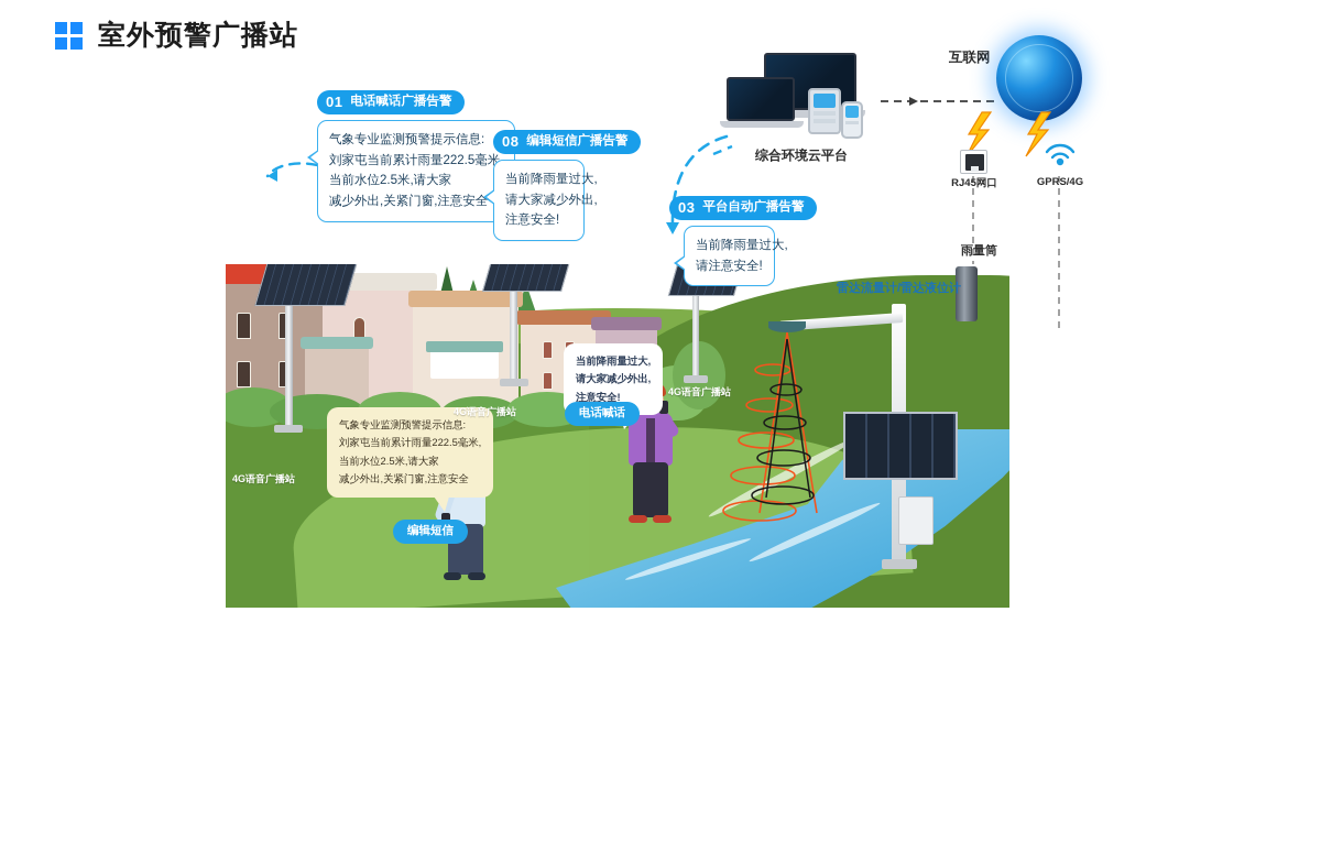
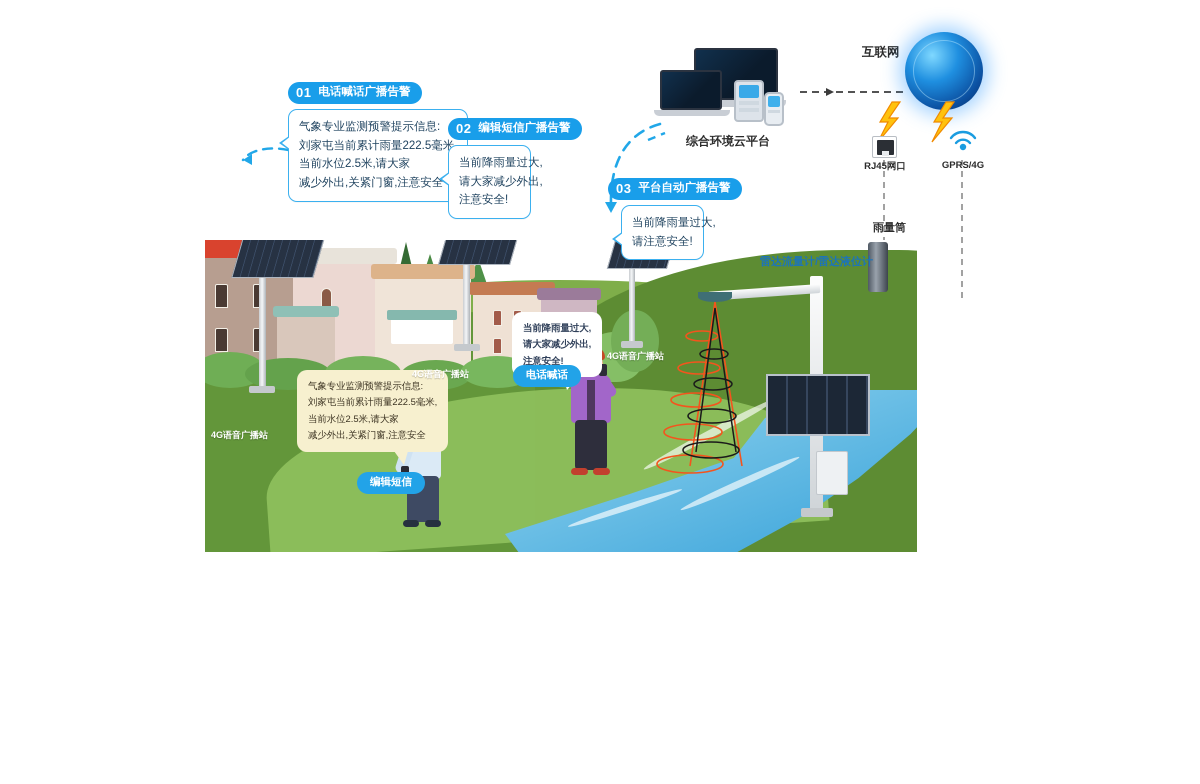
- 室外预警广播站
  气象专业监测预警提示信息:
  刘家屯当前累计雨量222.5毫米,
  当前水位2.5米,请大家
  减少外出,关紧门窗,注意安全
  当前降雨量过大,
  请大家减少外出,
  注意安全!
  编辑短信
  电话喊话
  4G语音广播站
  4G语音广播站
  4G语音广播站
  01
  电话喊话广播告警
  气象专业监测预警提示信息:
  刘家屯当前累计雨量222.5毫米
  当前水位2.5米,请大家
  减少外出,关紧门窗,注意安全
- 08
+ 02
  编辑短信广播告警
  当前降雨量过大,
  请大家减少外出,
  注意安全!
  03
  平台自动广播告警
  当前降雨量过大,
  请注意安全!
  综合环境云平台
  互联网
  RJ45网口
  GPRS/4G
  雷达流量计/雷达液位计
  雨量筒
